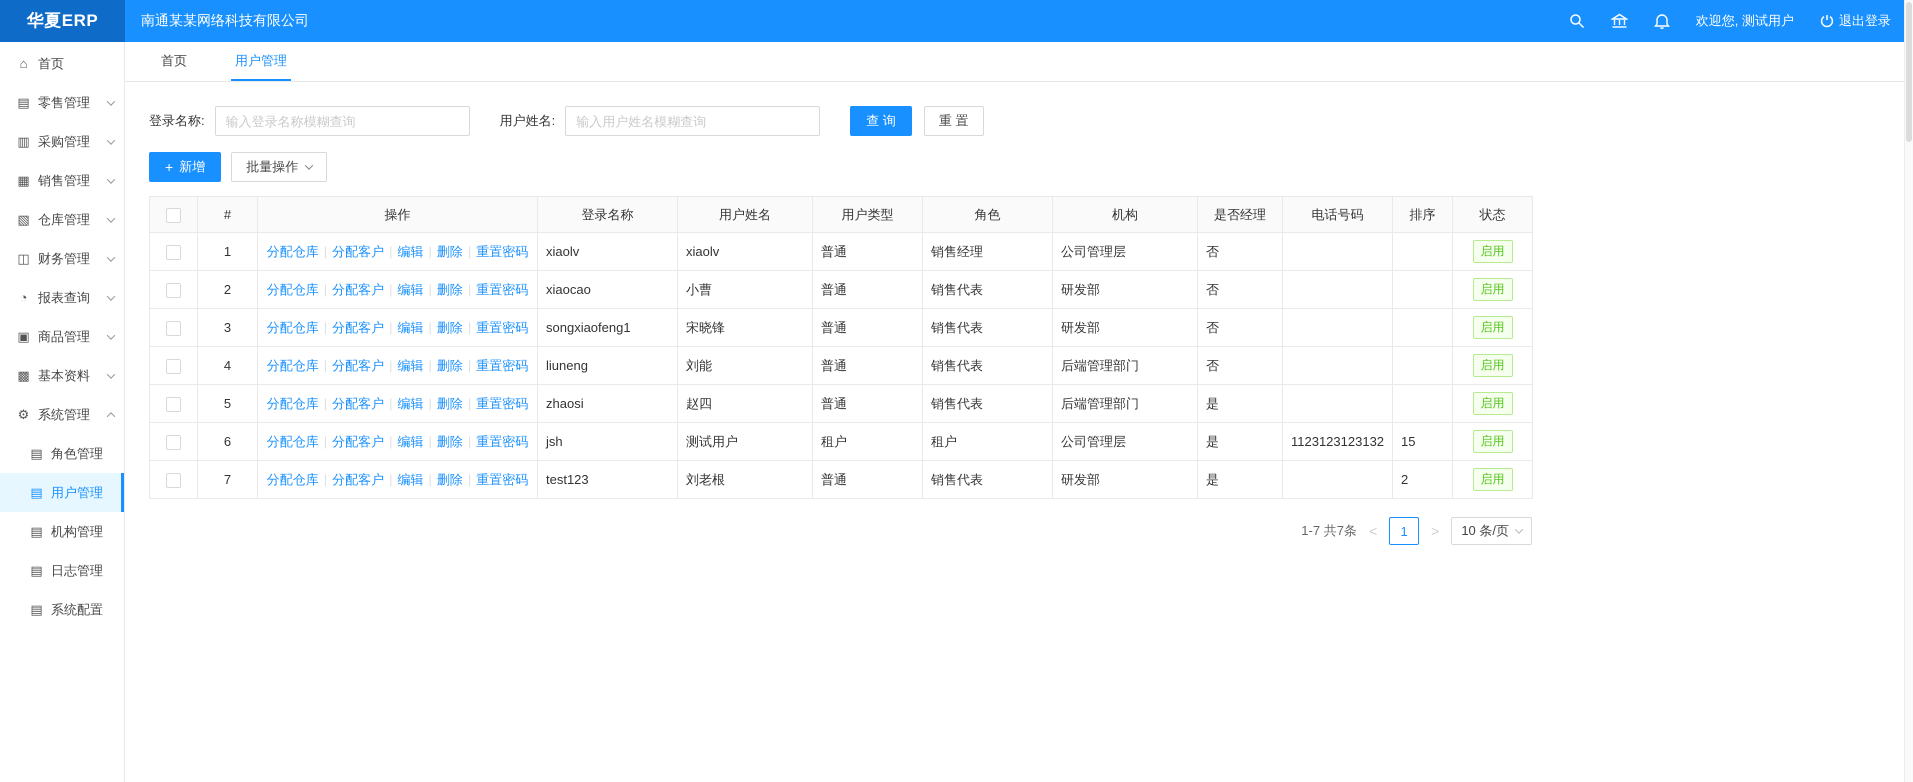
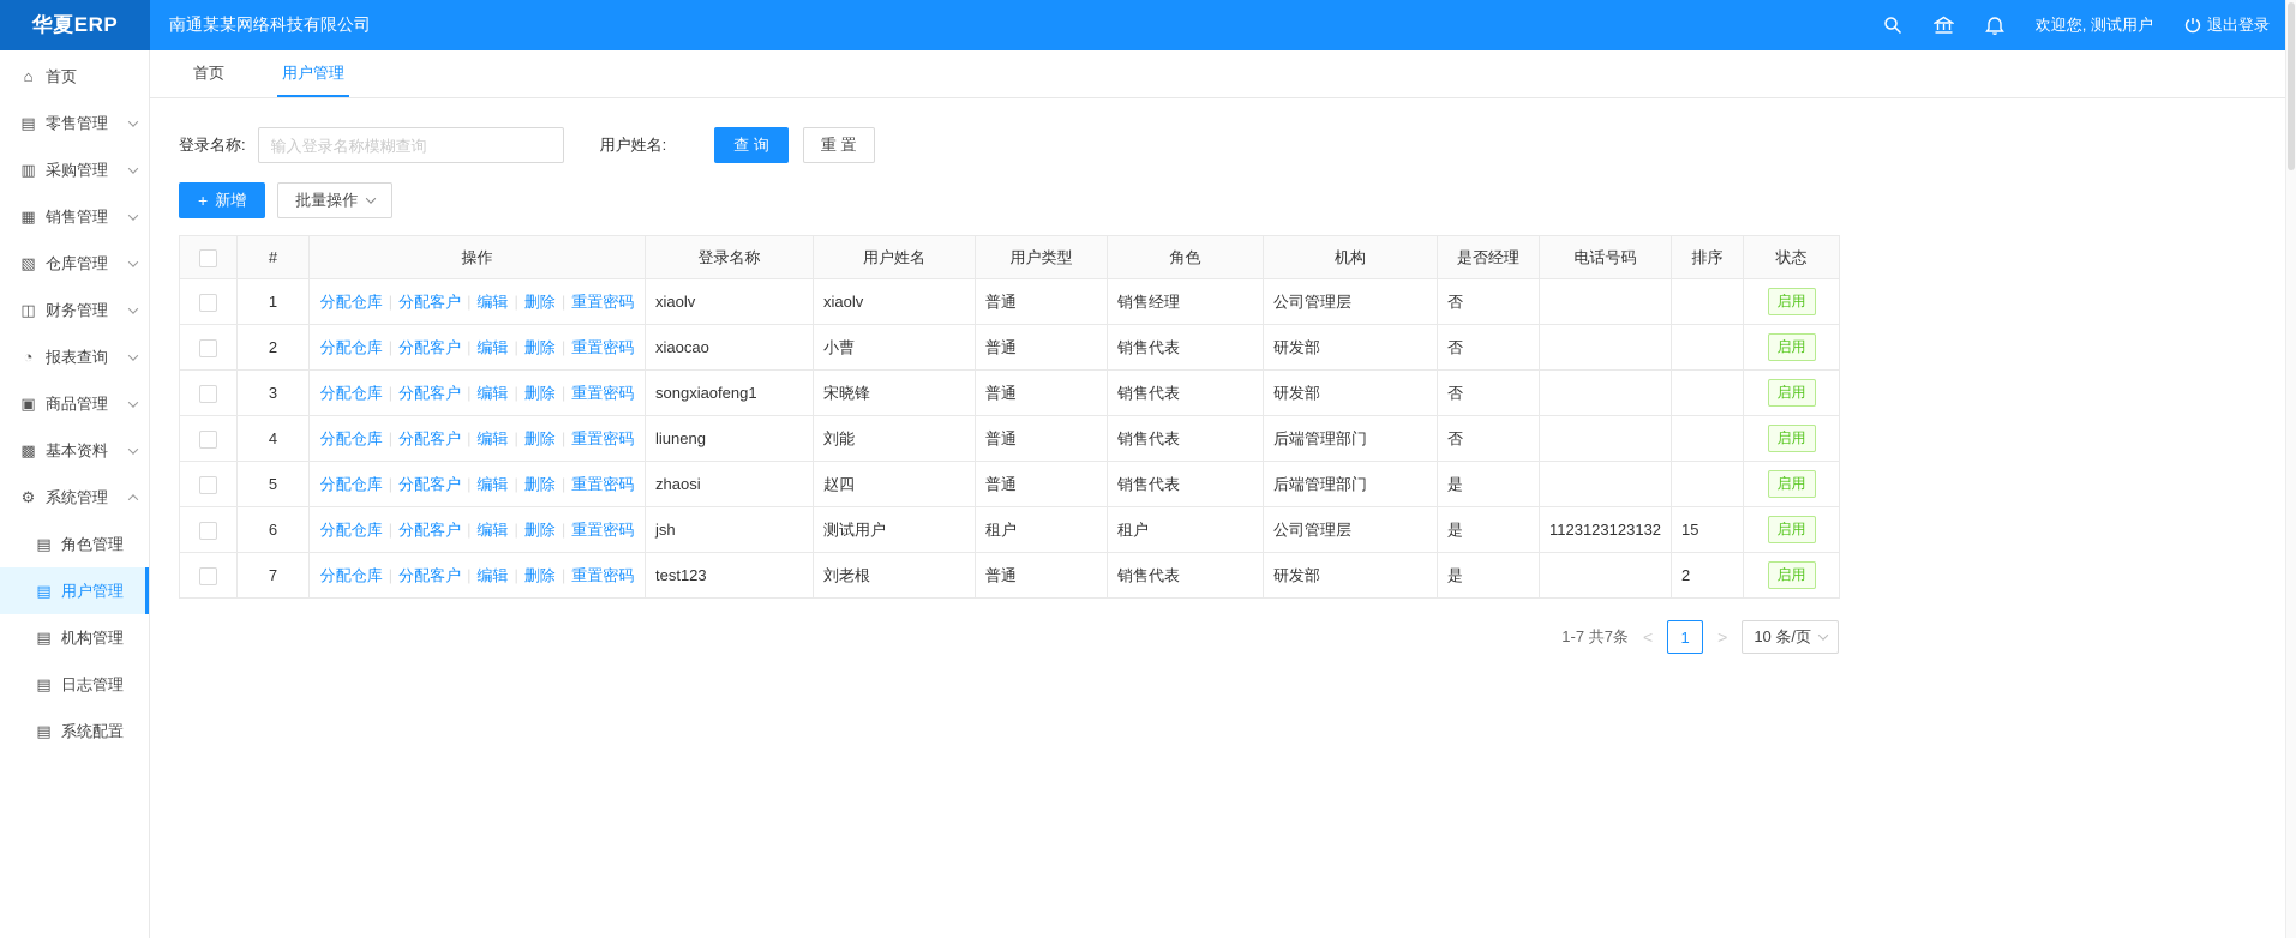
  华夏ERP
  南通某某网络科技有限公司
  欢迎您, 测试用户
  退出登录
  ⌂
  首页
  ▤
  零售管理
  ▥
  采购管理
  ▦
  销售管理
  ▧
  仓库管理
  ◫
  财务管理
  ◔
  报表查询
  ▣
  商品管理
  ▩
  基本资料
  ⚙
  系统管理
  ▤
  角色管理
  ▤
  用户管理
  ▤
  机构管理
  ▤
  日志管理
  ▤
  系统配置
  首页
  用户管理
  登录名称:
  输入登录名称模糊查询
  用户姓名:
- 输入用户姓名模糊查询
  查 询
  重 置
  +
  新增
  批量操作
  	#	操作	登录名称	用户姓名	用户类型	角色	机构	是否经理	电话号码	排序	状态
  	1	分配仓库 | 分配客户 编辑 删除 | 重置密码	xiaolv	xiaolv	普通	销售经理	公司管理层	否			启用
  	2	分配仓库 | 分配客户 编辑 删除 | 重置密码	xiaocao	小曹	普通	销售代表	研发部	否			启用
  	3	分配仓库 | 分配客户 编辑 删除 | 重置密码	songxiaofeng1	宋晓锋	普通	销售代表	研发部	否			启用
  	4	分配仓库 | 分配客户 编辑 删除 | 重置密码	liuneng	刘能	普通	销售代表	后端管理部门	否			启用
  	5	分配仓库 | 分配客户 编辑 删除 | 重置密码	zhaosi	赵四	普通	销售代表	后端管理部门	是			启用
  	6	分配仓库 | 分配客户 编辑 删除 | 重置密码	jsh	测试用户	租户	租户	公司管理层	是	1123123123132	15	启用
  	7	分配仓库 | 分配客户 编辑 删除 | 重置密码	test123	刘老根	普通	销售代表	研发部	是		2	启用
  1-7 共7条
  <
  1
  >
  10 条/页
